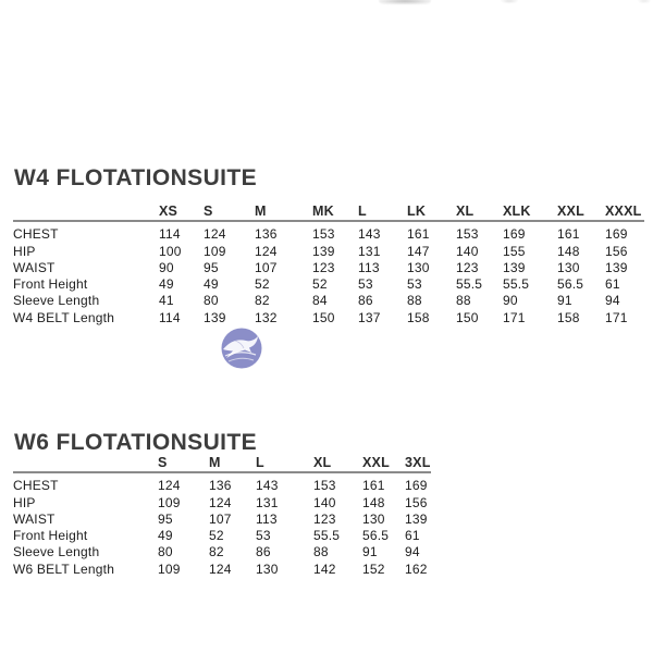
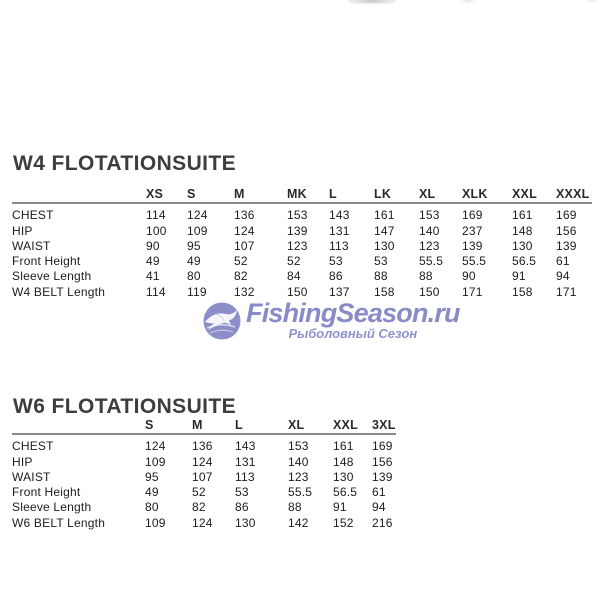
  W4 FLOTATIONSUITE
  	XS	S	M	MK	L	LK	XL	XLK	XXL	XXXL
  CHEST	114	124	136	153	143	161	153	169	161	169
- HIP	100	109	124	139	131	147	140	155	148	156
+ HIP	100	109	124	139	131	147	140	237	148	156
  WAIST	90	95	107	123	113	130	123	139	130	139
  Front Height	49	49	52	52	53	53	55.5	55.5	56.5	61
  Sleeve Length	41	80	82	84	86	88	88	90	91	94
- W4 BELT Length	114	139	132	150	137	158	150	171	158	171
+ W4 BELT Length	114	119	132	150	137	158	150	171	158	171
+ FishingSeason.ru
+ Рыболовный Сезон
  W6 FLOTATIONSUITE
  	S	M	L	XL	XXL	3XL
  CHEST	124	136	143	153	161	169
  HIP	109	124	131	140	148	156
  WAIST	95	107	113	123	130	139
  Front Height	49	52	53	55.5	56.5	61
  Sleeve Length	80	82	86	88	91	94
- W6 BELT Length	109	124	130	142	152	162
+ W6 BELT Length	109	124	130	142	152	216
